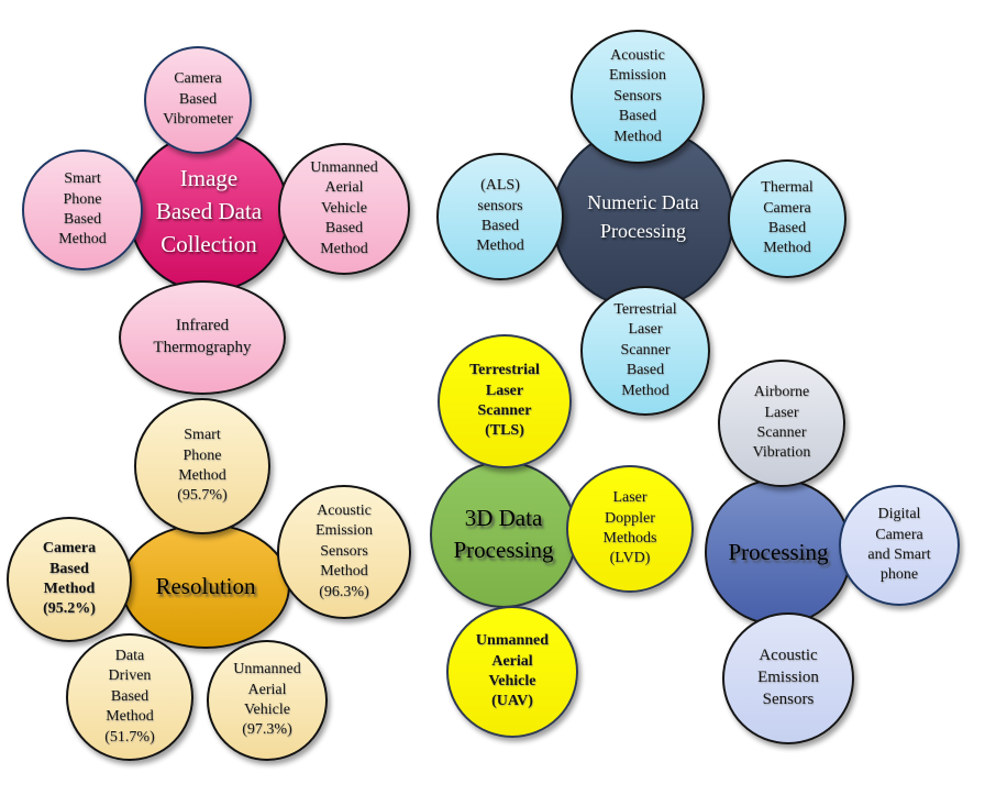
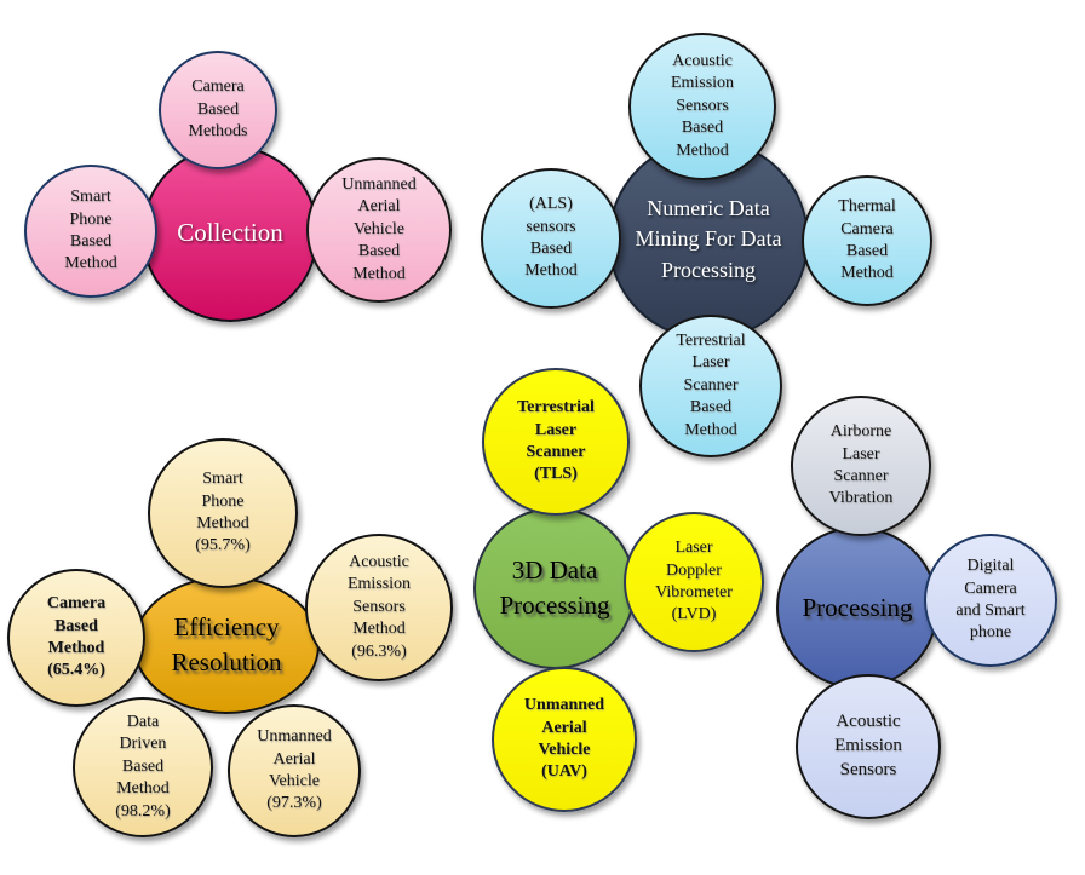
- Image
- Based Data
  Collection
  Numeric Data
+ Mining For Data
  Processing
+ Efficiency
  Resolution
  3D Data
  Processing
  Processing
  Camera
  Based
- Vibrometer
+ Methods
  Smart
  Phone
  Based
  Method
  Unmanned
  Aerial
  Vehicle
  Based
  Method
- Infrared
- Thermography
  Acoustic
  Emission
  Sensors
  Based
  Method
  (ALS)
  sensors
  Based
  Method
  Thermal
  Camera
  Based
  Method
  Terrestrial
  Laser
  Scanner
  Based
  Method
  Smart
  Phone
  Method
  (95.7%)
  Camera
  Based
  Method
- (95.2%)
+ (65.4%)
  Acoustic
  Emission
  Sensors
  Method
  (96.3%)
  Data
  Driven
  Based
  Method
- (51.7%)
+ (98.2%)
  Unmanned
  Aerial
  Vehicle
  (97.3%)
  Terrestrial
  Laser
  Scanner
  (TLS)
  Laser
  Doppler
- Methods
+ Vibrometer
  (LVD)
  Unmanned
  Aerial
  Vehicle
  (UAV)
  Airborne
  Laser
  Scanner
  Vibration
  Digital
  Camera
  and Smart
  phone
  Acoustic
  Emission
  Sensors
